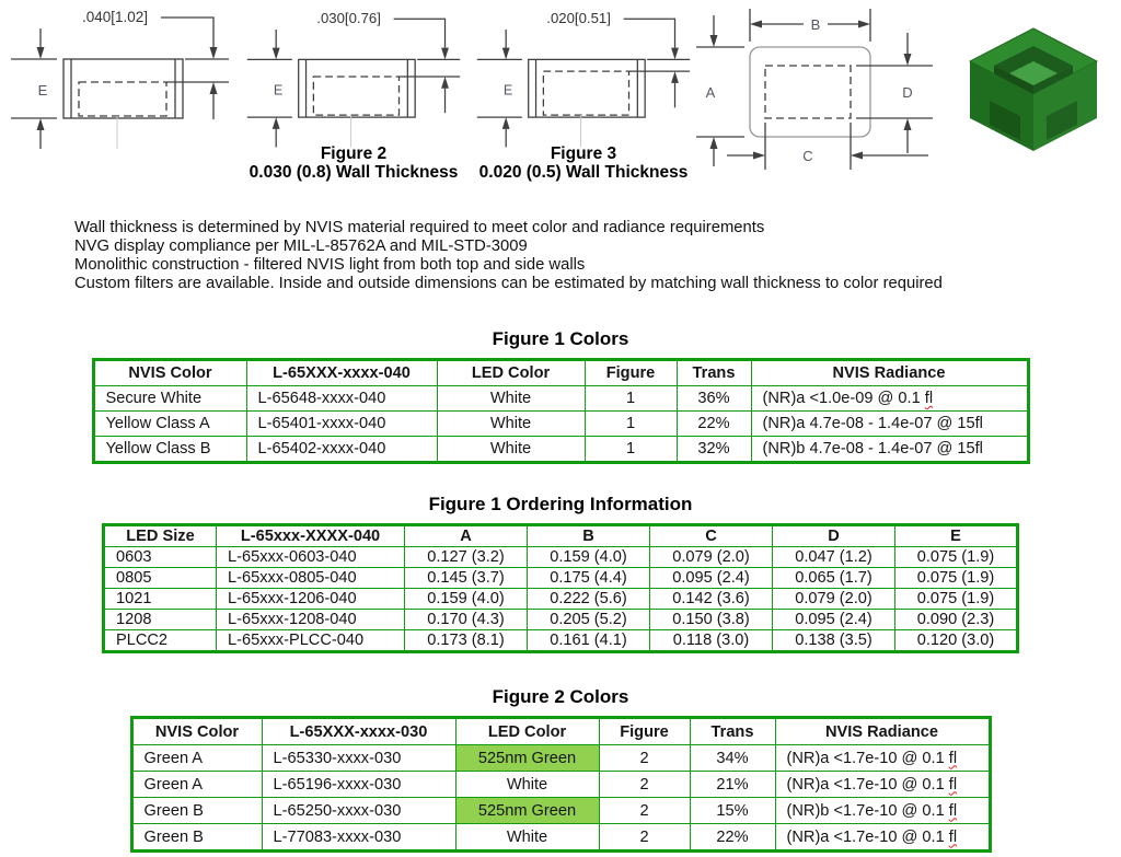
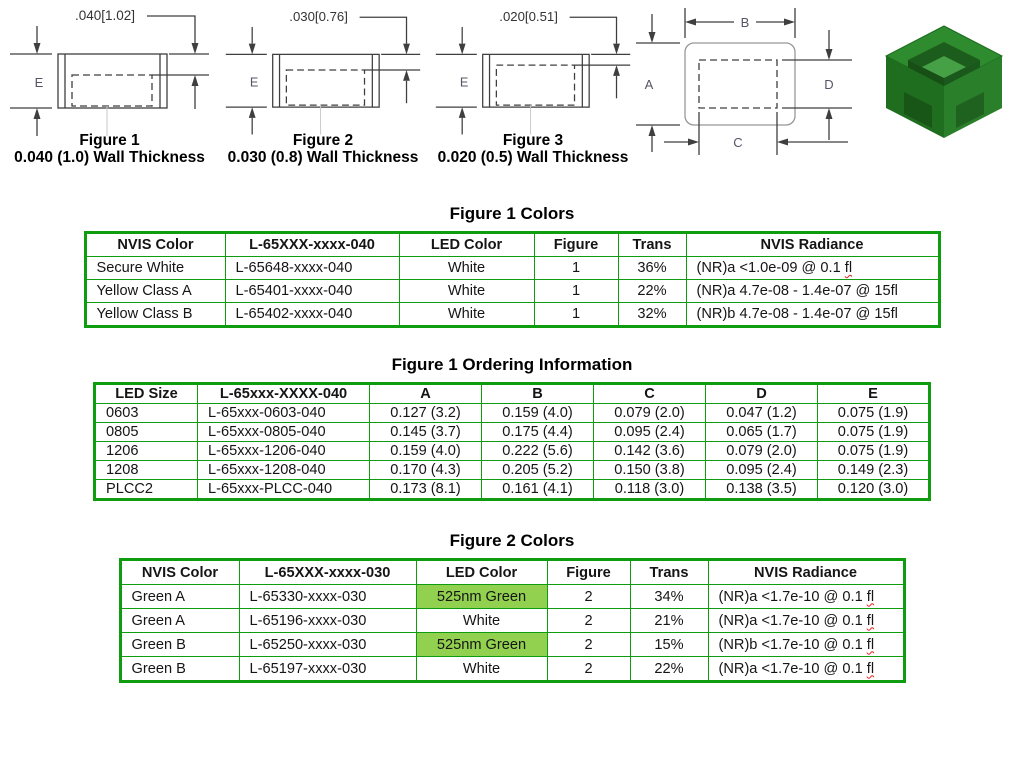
  .040[1.02]
  E
+ Figure 1
+ 0.040 (1.0) Wall Thickness
  .030[0.76]
  E
  Figure 2
  0.030 (0.8) Wall Thickness
  .020[0.51]
  E
  Figure 3
  0.020 (0.5) Wall Thickness
  B
  A
  D
  C
- Wall thickness is determined by NVIS material required to meet color and radiance requirements
- NVG display compliance per MIL-L-85762A and MIL-STD-3009
- Monolithic construction - filtered NVIS light from both top and side walls
- Custom filters are available. Inside and outside dimensions can be estimated by matching wall thickness to color required
  Figure 1 Colors
  NVIS Color	L-65XXX-xxxx-040	LED Color	Figure	Trans	NVIS Radiance
  Secure White	L-65648-xxxx-040	White	1	36%	(NR)a <1.0e-09 @ 0.1 fl
  Yellow Class A	L-65401-xxxx-040	White	1	22%	(NR)a 4.7e-08 - 1.4e-07 @ 15fl
  Yellow Class B	L-65402-xxxx-040	White	1	32%	(NR)b 4.7e-08 - 1.4e-07 @ 15fl
  Figure 1 Ordering Information
  LED Size	L-65xxx-XXXX-040	A	B	C	D	E
  0603	L-65xxx-0603-040	0.127 (3.2)	0.159 (4.0)	0.079 (2.0)	0.047 (1.2)	0.075 (1.9)
  0805	L-65xxx-0805-040	0.145 (3.7)	0.175 (4.4)	0.095 (2.4)	0.065 (1.7)	0.075 (1.9)
- 1021	L-65xxx-1206-040	0.159 (4.0)	0.222 (5.6)	0.142 (3.6)	0.079 (2.0)	0.075 (1.9)
+ 1206	L-65xxx-1206-040	0.159 (4.0)	0.222 (5.6)	0.142 (3.6)	0.079 (2.0)	0.075 (1.9)
- 1208	L-65xxx-1208-040	0.170 (4.3)	0.205 (5.2)	0.150 (3.8)	0.095 (2.4)	0.090 (2.3)
+ 1208	L-65xxx-1208-040	0.170 (4.3)	0.205 (5.2)	0.150 (3.8)	0.095 (2.4)	0.149 (2.3)
  PLCC2	L-65xxx-PLCC-040	0.173 (8.1)	0.161 (4.1)	0.118 (3.0)	0.138 (3.5)	0.120 (3.0)
  Figure 2 Colors
  NVIS Color	L-65XXX-xxxx-030	LED Color	Figure	Trans	NVIS Radiance
  Green A	L-65330-xxxx-030	525nm Green	2	34%	(NR)a <1.7e-10 @ 0.1 fl
  Green A	L-65196-xxxx-030	White	2	21%	(NR)a <1.7e-10 @ 0.1 fl
  Green B	L-65250-xxxx-030	525nm Green	2	15%	(NR)b <1.7e-10 @ 0.1 fl
- Green B	L-77083-xxxx-030	White	2	22%	(NR)a <1.7e-10 @ 0.1 fl
+ Green B	L-65197-xxxx-030	White	2	22%	(NR)a <1.7e-10 @ 0.1 fl
